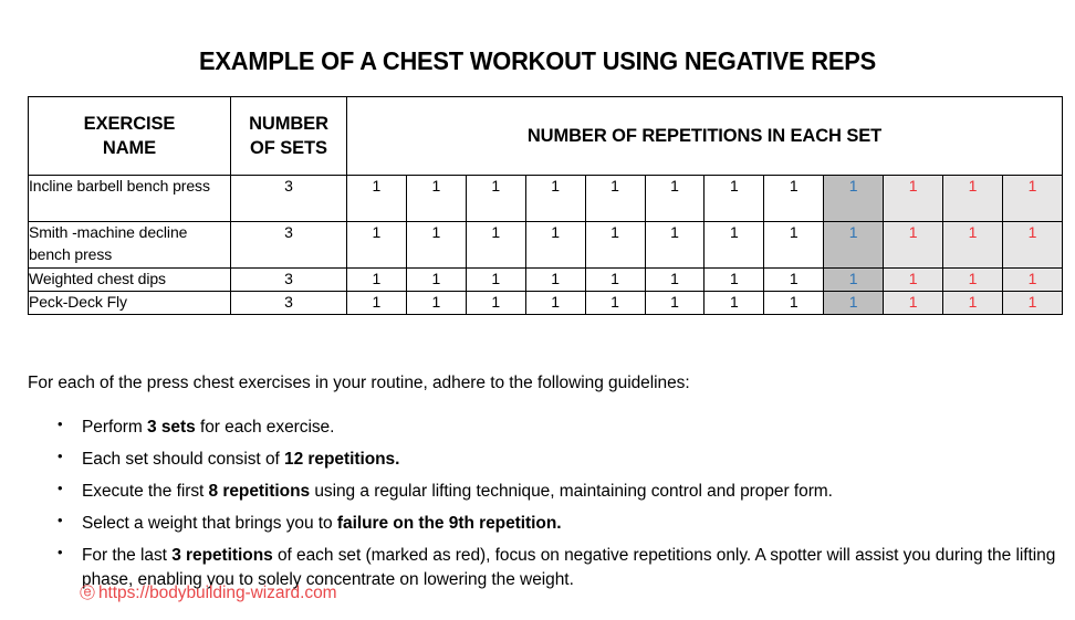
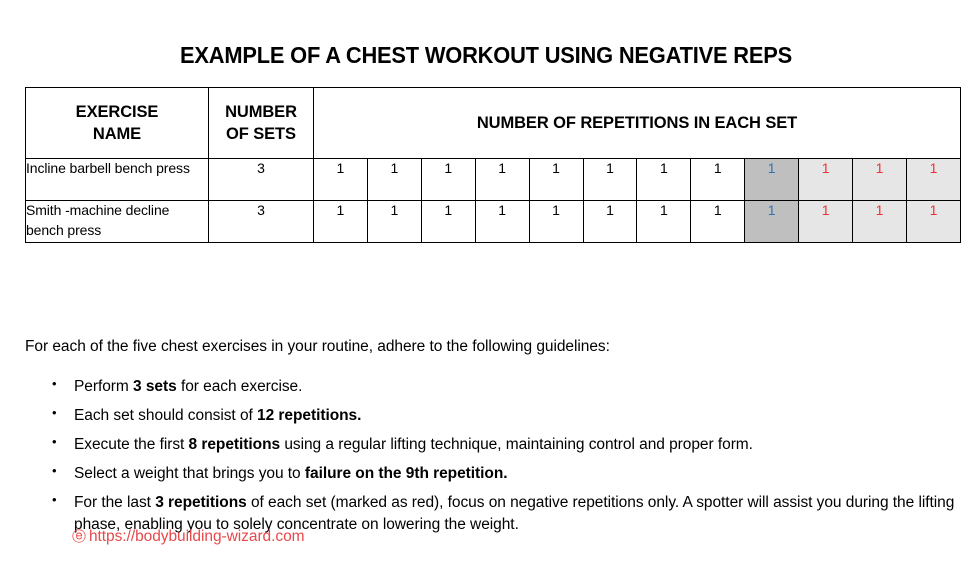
  EXAMPLE OF A CHEST WORKOUT USING NEGATIVE REPS
  EXERCISE NAME	NUMBER OF SETS	NUMBER OF REPETITIONS IN EACH SET
  Incline barbell bench press	3	1	1	1	1	1	1	1	1	1	1	1	1
  Smith -machine decline bench press	3	1	1	1	1	1	1	1	1	1	1	1	1
- Weighted chest dips	3	1	1	1	1	1	1	1	1	1	1	1	1
- Peck-Deck Fly	3	1	1	1	1	1	1	1	1	1	1	1	1
- For each of the press chest exercises in your routine, adhere to the following guidelines:
+ For each of the five chest exercises in your routine, adhere to the following guidelines:
  Perform 3 sets for each exercise.
  Each set should consist of 12 repetitions.
  Execute the first 8 repetitions using a regular lifting technique, maintaining control and proper form.
  Select a weight that brings you to failure on the 9th repetition.
  For the last 3 repetitions of each set (marked as red), focus on negative repetitions only. A spotter will assist you during the lifting phase, enabling you to solely concentrate on lowering the weight.
  ⓔ https://bodybuilding-wizard.com
